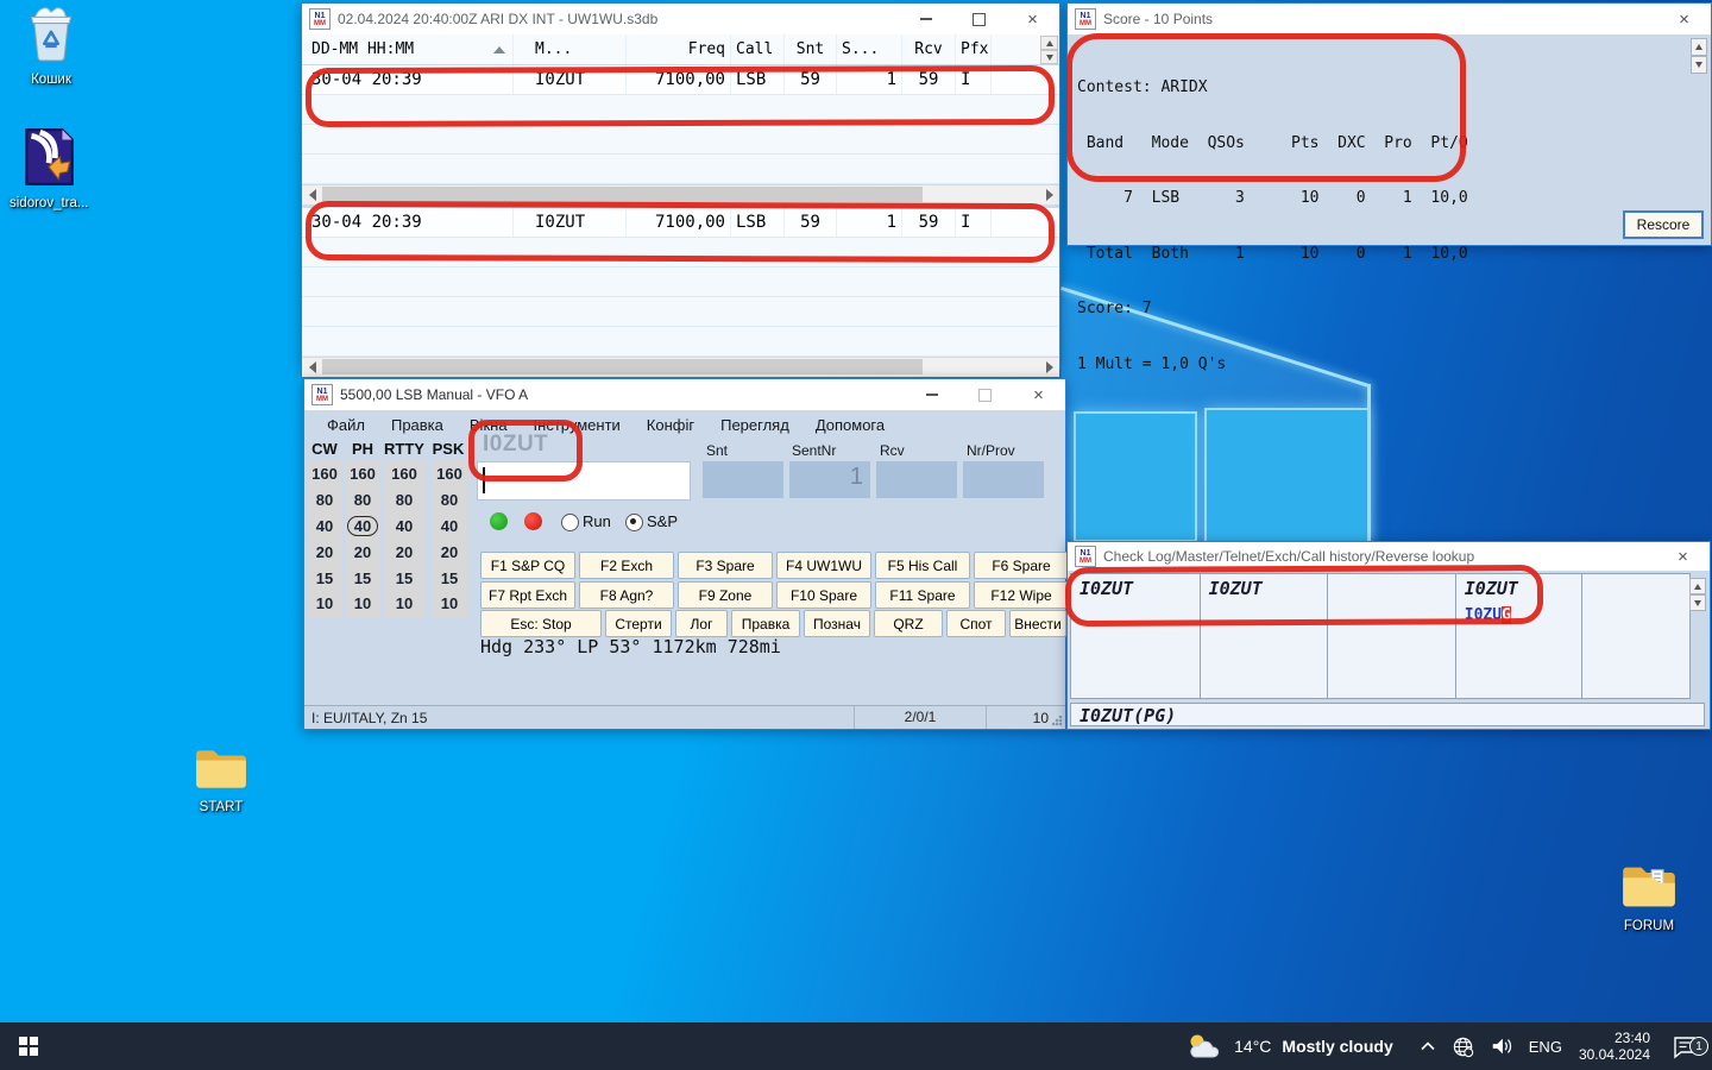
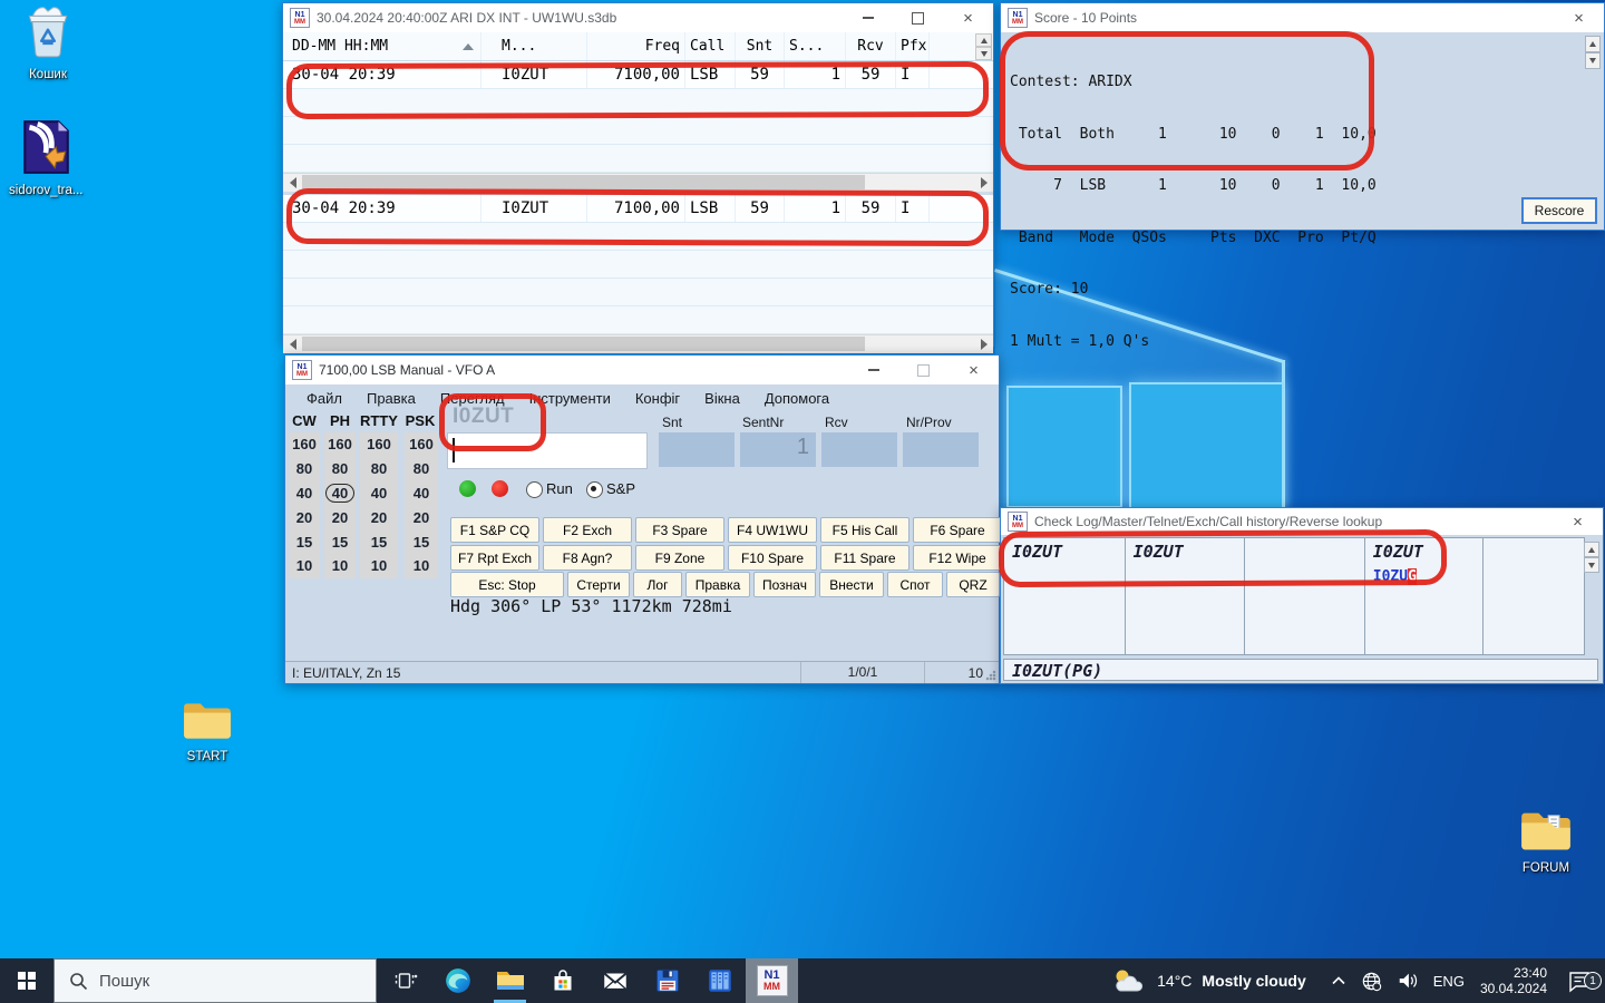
  Кошик
  sidorov_tra...
  START
  FORUM
- 02.04.2024 20:40:00Z ARI DX INT - UW1WU.s3db
+ 30.04.2024 20:40:00Z ARI DX INT - UW1WU.s3db
  ×
  DD-MM HH:MM
  M...
  Freq
  Call
  Snt
  S...
  Rcv
  Pfx
  30-04 20:39
  I0ZUT
  7100,00
  LSB
  59
  1
  59
  I
  30-04 20:39
  I0ZUT
  7100,00
  LSB
  59
  1
  59
  I
  Score - 10 Points
  ×
  Contest: ARIDX
- Band Mode QSOs Pts DXC Pro Pt/Q
+ Total Both 1 10 0 1 10,0
- 7 LSB 3 10 0 1 10,0
+ 7 LSB 1 10 0 1 10,0
- Total Both 1 10 0 1 10,0
+ Band Mode QSOs Pts DXC Pro Pt/Q
- Score: 7
+ Score: 10
  1 Mult = 1,0 Q's
  Rescore
- 5500,00 LSB Manual - VFO A
+ 7100,00 LSB Manual - VFO A
  ×
  Файл
  Правка
- Вікна
+ Перегляд
  Інструменти
  Конфіг
- Перегляд
+ Вікна
  Допомога
  CW
  PH
  RTTY
  PSK
  160
  80
  40
  20
  15
  10
  160
  80
  40
  20
  15
  10
  160
  80
  40
  20
  15
  10
  160
  80
  40
  20
  15
  10
  I0ZUT
  Snt
  SentNr
  Rcv
  Nr/Prov
  1
  Run
  S&P
  F1 S&P CQ
  F2 Exch
  F3 Spare
  F4 UW1WU
  F5 His Call
  F6 Spare
  F7 Rpt Exch
  F8 Agn?
  F9 Zone
  F10 Spare
  F11 Spare
  F12 Wipe
  Esc: Stop
  Стерти
  Лог
  Правка
  Познач
- QRZ
+ Внести
  Спот
- Внести
+ QRZ
- Hdg 233° LP 53° 1172km 728mi
+ Hdg 306° LP 53° 1172km 728mi
  I: EU/ITALY, Zn 15
- 2/0/1
+ 1/0/1
  10
  Check Log/Master/Telnet/Exch/Call history/Reverse lookup
  ×
  I0ZUT
  I0ZUT
  I0ZUT
  I0ZUG
  I0ZUT(PG)
+ Пошук
+ N1
+ MM
  14°C
  Mostly cloudy
  ENG
  23:40
  30.04.2024
  1
